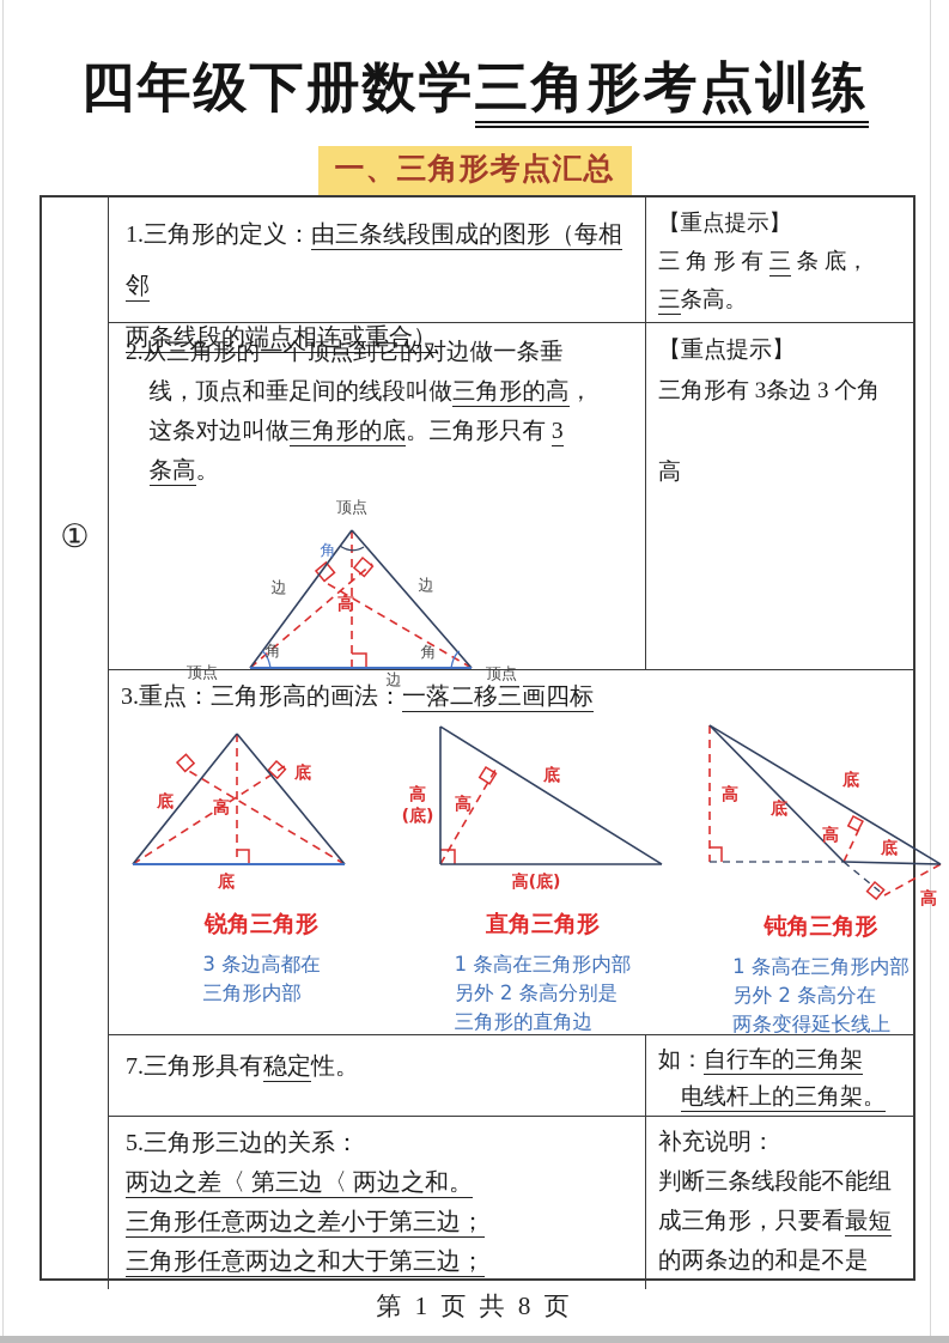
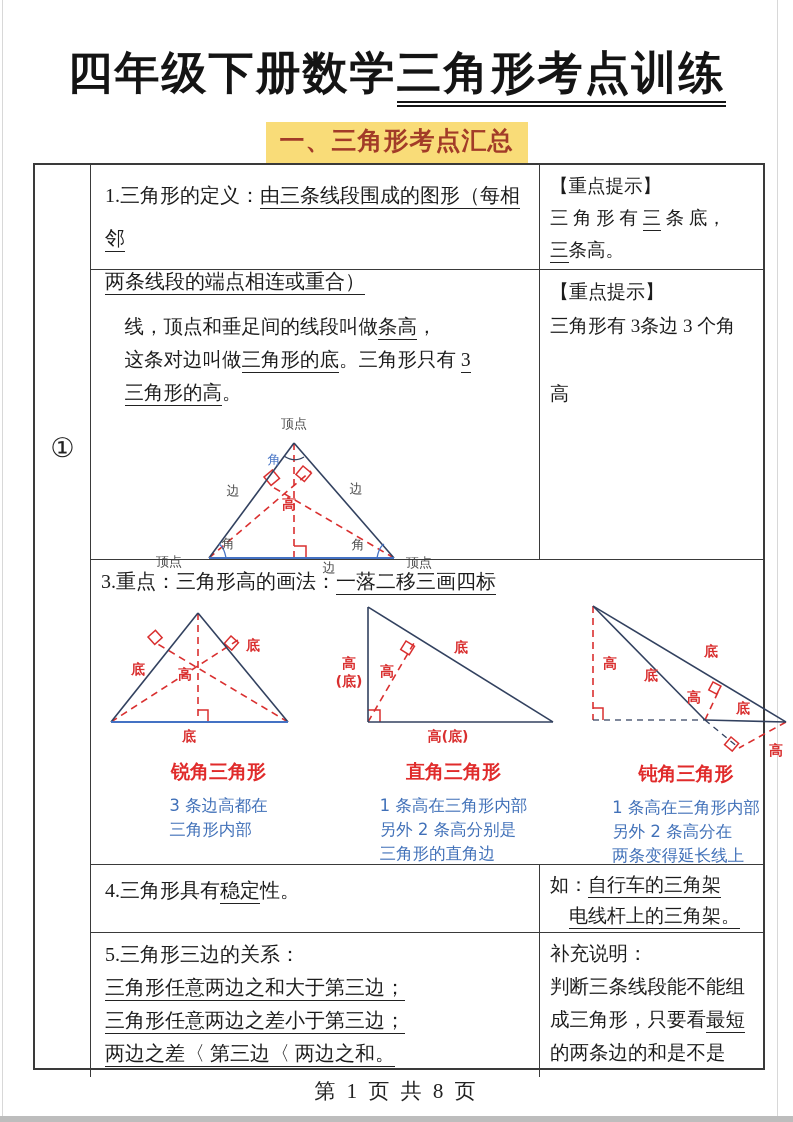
  四年级下册数学三角形考点训练
  一、三角形考点汇总
  ①
  1.三角形的定义：由三条线段围成的图形（每相邻
  两条线段的端点相连或重合）
  【重点提示】
  三 角 形 有 三 条 底，
  三条高。
- 2.从三角形的一个顶点到它的对边做一条垂
- 线，顶点和垂足间的线段叫做三角形的高，
+ 线，顶点和垂足间的线段叫做条高，
  这条对边叫做三角形的底。三角形只有 3
- 条高。
+ 三角形的高。
  顶点
  顶点
  顶点
  边
  边
  边
  角
  角
  角
  高
  【重点提示】
  三角形有 3条边 3 个角
  高
  3.重点：三角形高的画法：一落二移三画四标
  底
  底
  底
  高
  锐角三角形
  3 条边高都在
  三角形内部
  高
  (底)
  底
  高
  高(底)
  直角三角形
  1 条高在三角形内部
  另外 2 条高分别是
  三角形的直角边
  高
  底
  底
  底
  高
  高
  钝角三角形
  1 条高在三角形内部
  另外 2 条高分在
  两条变得延长线上
- 7.三角形具有稳定性。
+ 4.三角形具有稳定性。
  如：自行车的三角架
  电线杆上的三角架。
  5.三角形三边的关系：
- 两边之差〈 第三边〈 两边之和。
+ 三角形任意两边之和大于第三边；
  三角形任意两边之差小于第三边；
- 三角形任意两边之和大于第三边；
+ 两边之差〈 第三边〈 两边之和。
  补充说明：
  判断三条线段能不能组成三角形，只要看最短的两条边的和是不是
  第 1 页 共 8 页
